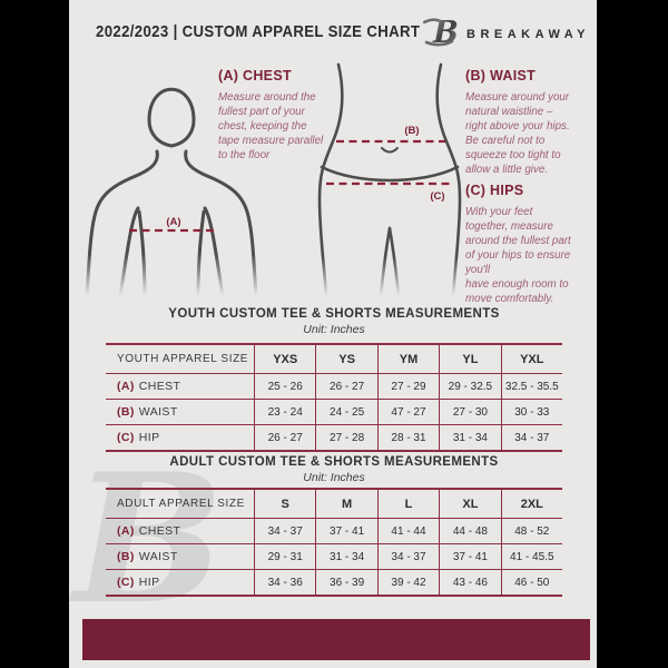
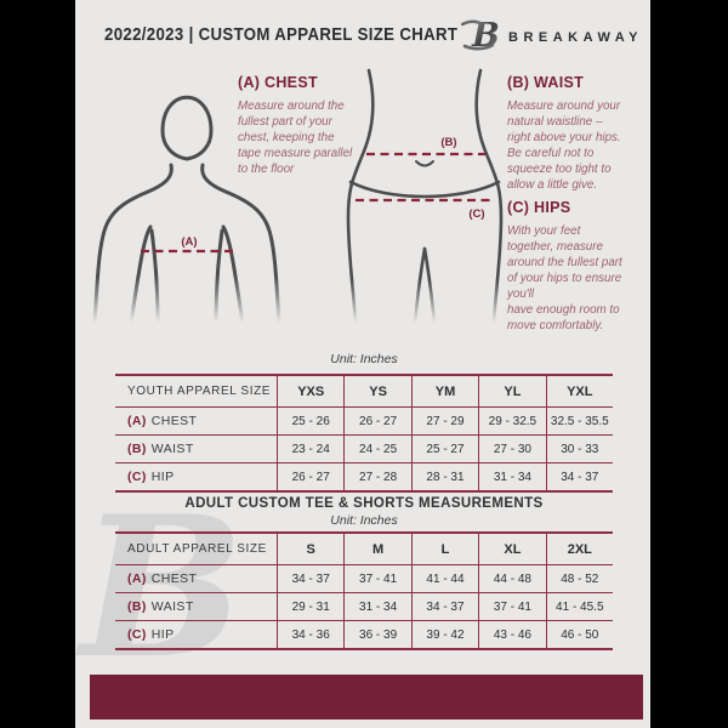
  B
  2022/2023 | CUSTOM APPAREL SIZE CHART
  B
  BREAKAWAY
  (A)
  (B)
  (C)
  (A) CHEST
  Measure around the
  fullest part of your
  chest, keeping the
  tape measure parallel
  to the floor
  (B) WAIST
  Measure around your
  natural waistline –
  right above your hips.
  Be careful not to
  squeeze too tight to
  allow a little give.
  (C) HIPS
  With your feet
  together, measure
  around the fullest part
  of your hips to ensure
  you'll
  have enough room to
  move comfortably.
- YOUTH CUSTOM TEE & SHORTS MEASUREMENTS
  Unit: Inches
  YOUTH APPAREL SIZE
  YXS
  YS
  YM
  YL
  YXL
  (A)
  CHEST
  25 - 26
  26 - 27
  27 - 29
  29 - 32.5
  32.5 - 35.5
  (B)
  WAIST
  23 - 24
  24 - 25
- 47 - 27
+ 25 - 27
  27 - 30
  30 - 33
  (C)
  HIP
  26 - 27
  27 - 28
  28 - 31
  31 - 34
  34 - 37
  ADULT CUSTOM TEE & SHORTS MEASUREMENTS
  Unit: Inches
  ADULT APPAREL SIZE
  S
  M
  L
  XL
  2XL
  (A)
  CHEST
  34 - 37
  37 - 41
  41 - 44
  44 - 48
  48 - 52
  (B)
  WAIST
  29 - 31
  31 - 34
  34 - 37
  37 - 41
  41 - 45.5
  (C)
  HIP
  34 - 36
  36 - 39
  39 - 42
  43 - 46
  46 - 50
